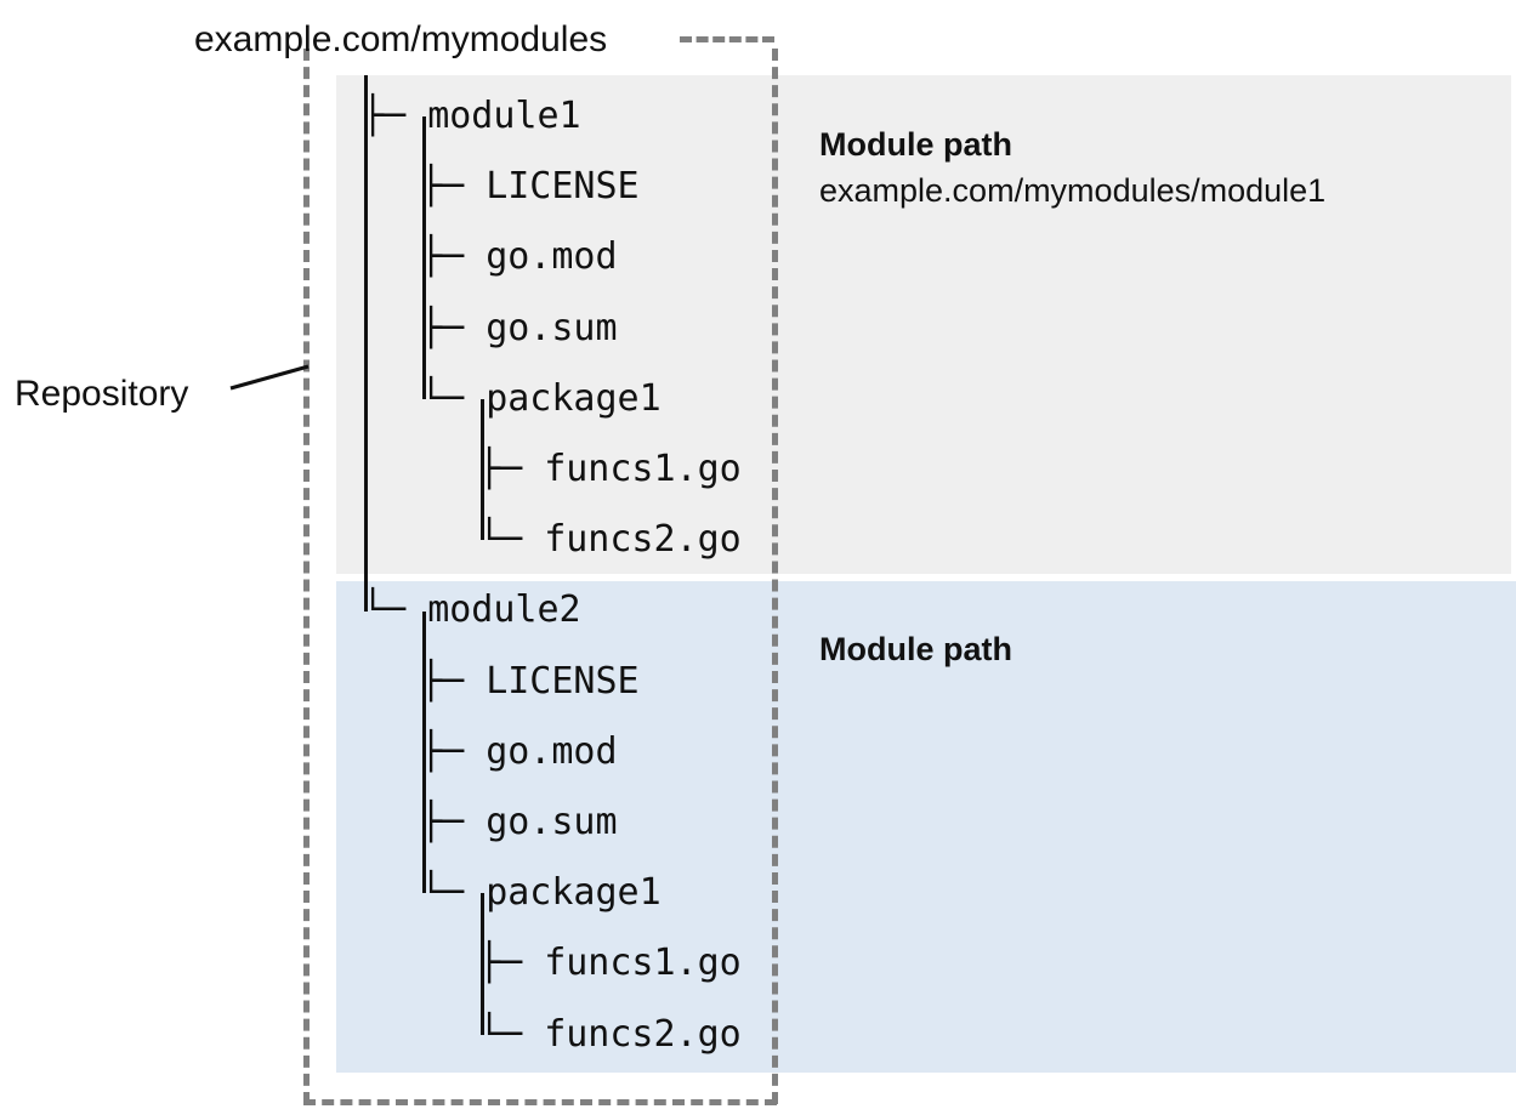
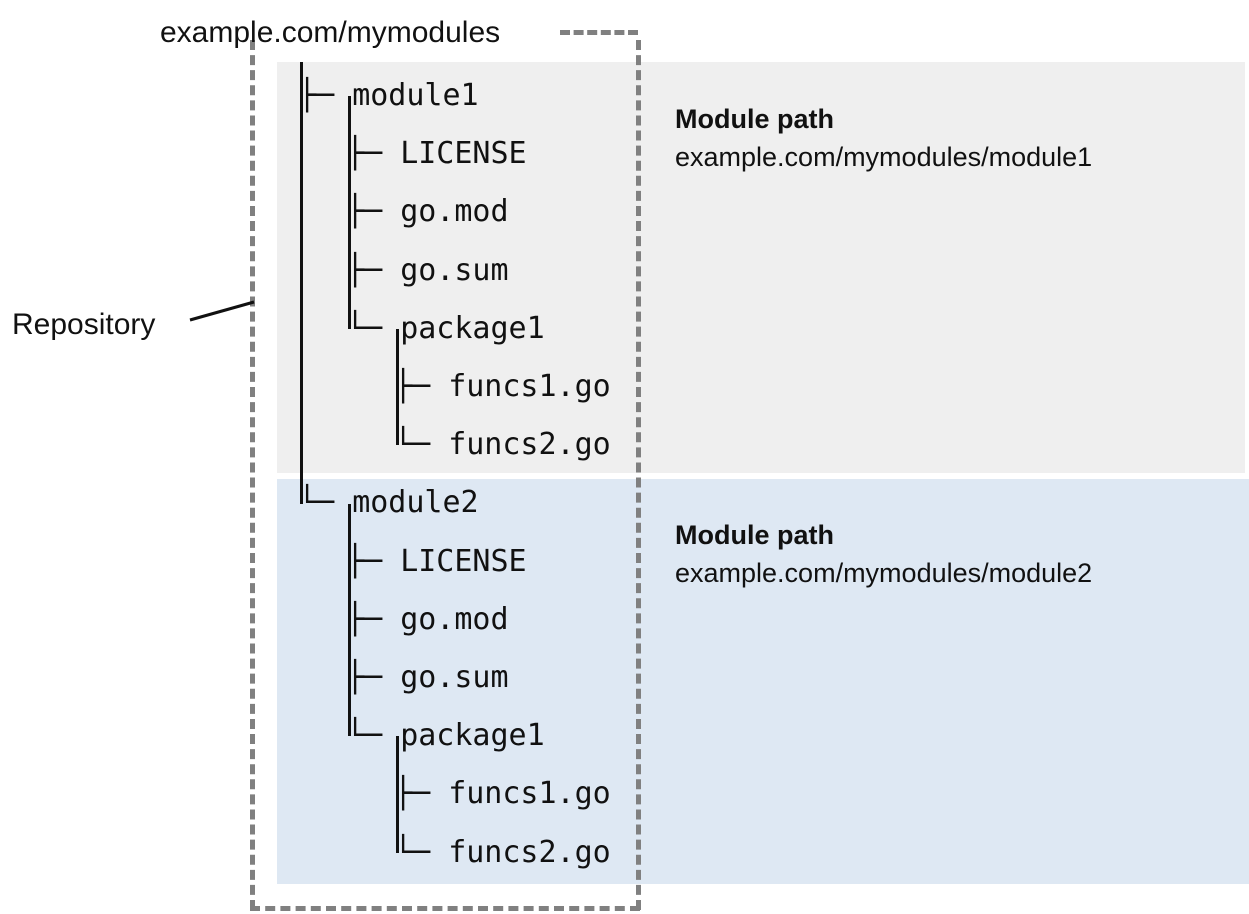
  example.com/mymodules
  Repository
  Module path
  example.com/mymodules/module1
  Module path
+ example.com/mymodules/module2
  ├─ module1
  ├─ LICENSE
  ├─ go.mod
  ├─ go.sum
  └─ package1
  ├─ funcs1.go
  └─ funcs2.go
  └─ module2
  ├─ LICENSE
  ├─ go.mod
  ├─ go.sum
  └─ package1
  ├─ funcs1.go
  └─ funcs2.go
